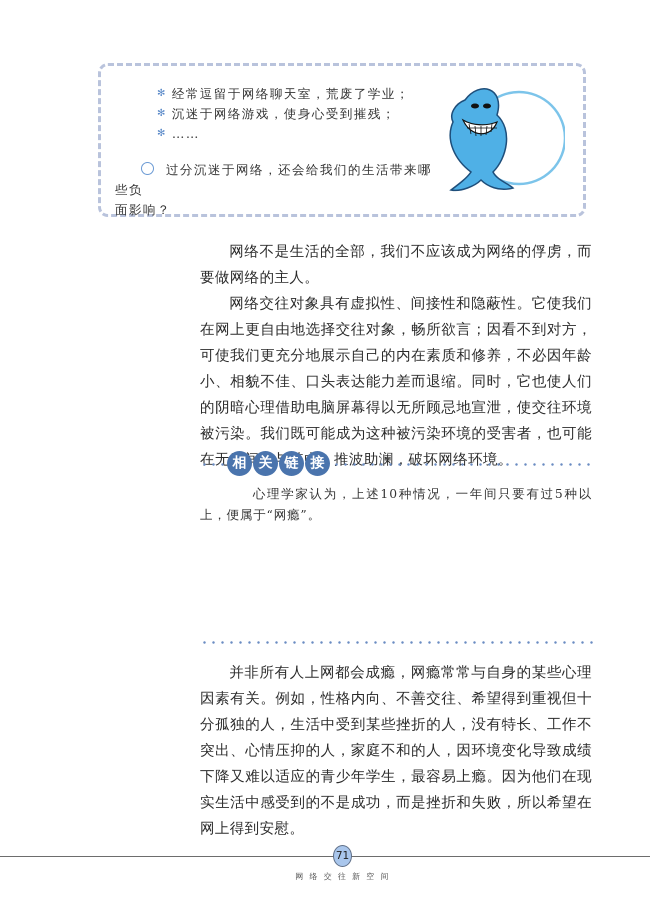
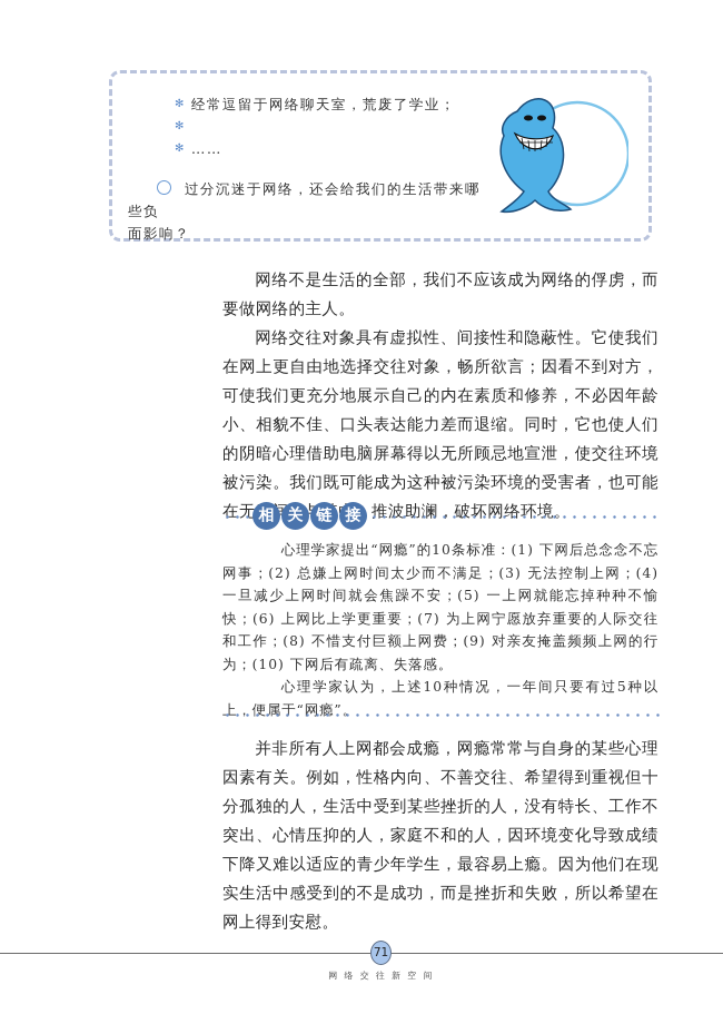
  ✻
  经常逗留于网络聊天室，荒废了学业；
  ✻
- 沉迷于网络游戏，使身心受到摧残；
  ✻
  ……
  过分沉迷于网络，还会给我们的生活带来哪些负
  面影响？
  网络不是生活的全部，我们不应该成为网络的俘虏，而要做网络的主人。
  网络交往对象具有虚拟性、间接性和隐蔽性。它使我们在网上更自由地选择交往对象，畅所欲言；因看不到对方，可使我们更充分地展示自己的内在素质和修养，不必因年龄小、相貌不佳、口头表达能力差而退缩。同时，它也使人们的阴暗心理借助电脑屏幕得以无所顾忌地宣泄，使交往环境被污染。我们既可能成为这种被污染环境的受害者，也可能在无间推波助澜，破坏网络环境。
  相
  关
  链
  接
+ 心理学家提出“网瘾”的10条标准：(1) 下网后总念念不忘网事；(2) 总嫌上网时间太少而不满足；(3) 无法控制上网；(4) 一旦减少上网时间就会焦躁不安；(5) 一上网就能忘掉种种不愉快；(6) 上网比上学更重要；(7) 为上网宁愿放弃重要的人际交往和工作；(8) 不惜支付巨额上网费；(9) 对亲友掩盖频频上网的行为；(10) 下网后有疏离、失落感。
  心理学家认为，上述10种情况，一年间只要有过5种以上，便属于“网瘾”。
  并非所有人上网都会成瘾，网瘾常常与自身的某些心理因素有关。例如，性格内向、不善交往、希望得到重视但十分孤独的人，生活中受到某些挫折的人，没有特长、工作不突出、心情压抑的人，家庭不和的人，因环境变化导致成绩下降又难以适应的青少年学生，最容易上瘾。因为他们在现实生活中感受到的不是成功，而是挫折和失败，所以希望在网上得到安慰。
  71
  网络交往新空间
